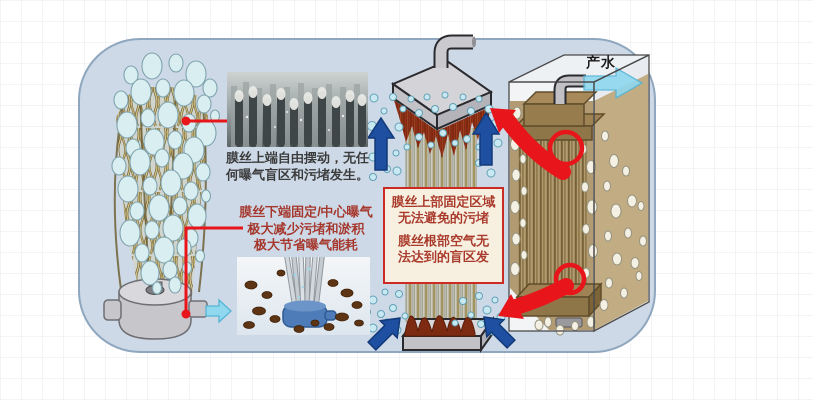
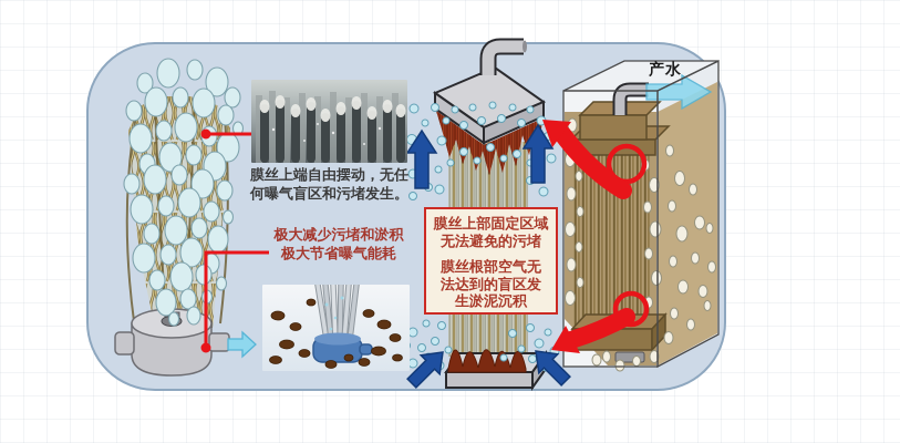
  膜丝上端自由摆动，无任
  何曝气盲区和污堵发生。
- 膜丝下端固定/中心曝气
  极大减少污堵和淤积
  极大节省曝气能耗
  膜丝上部固定区域
  无法避免的污堵
  膜丝根部空气无
  法达到的盲区发
+ 生淤泥沉积
  产水
